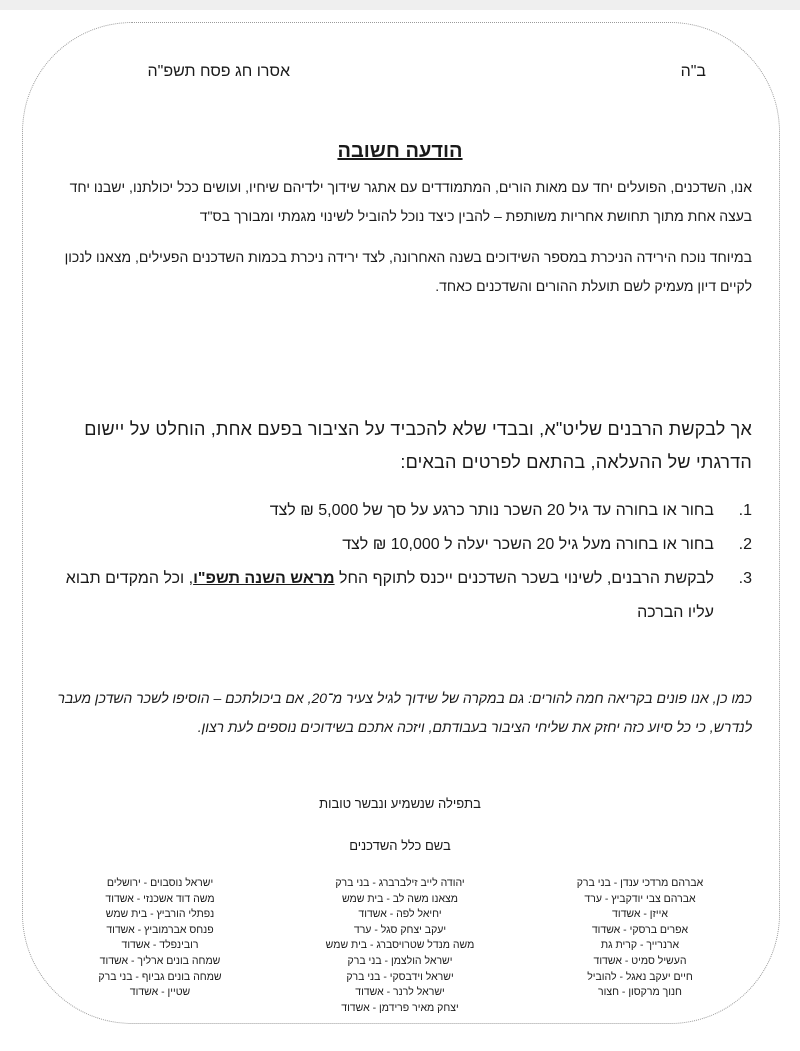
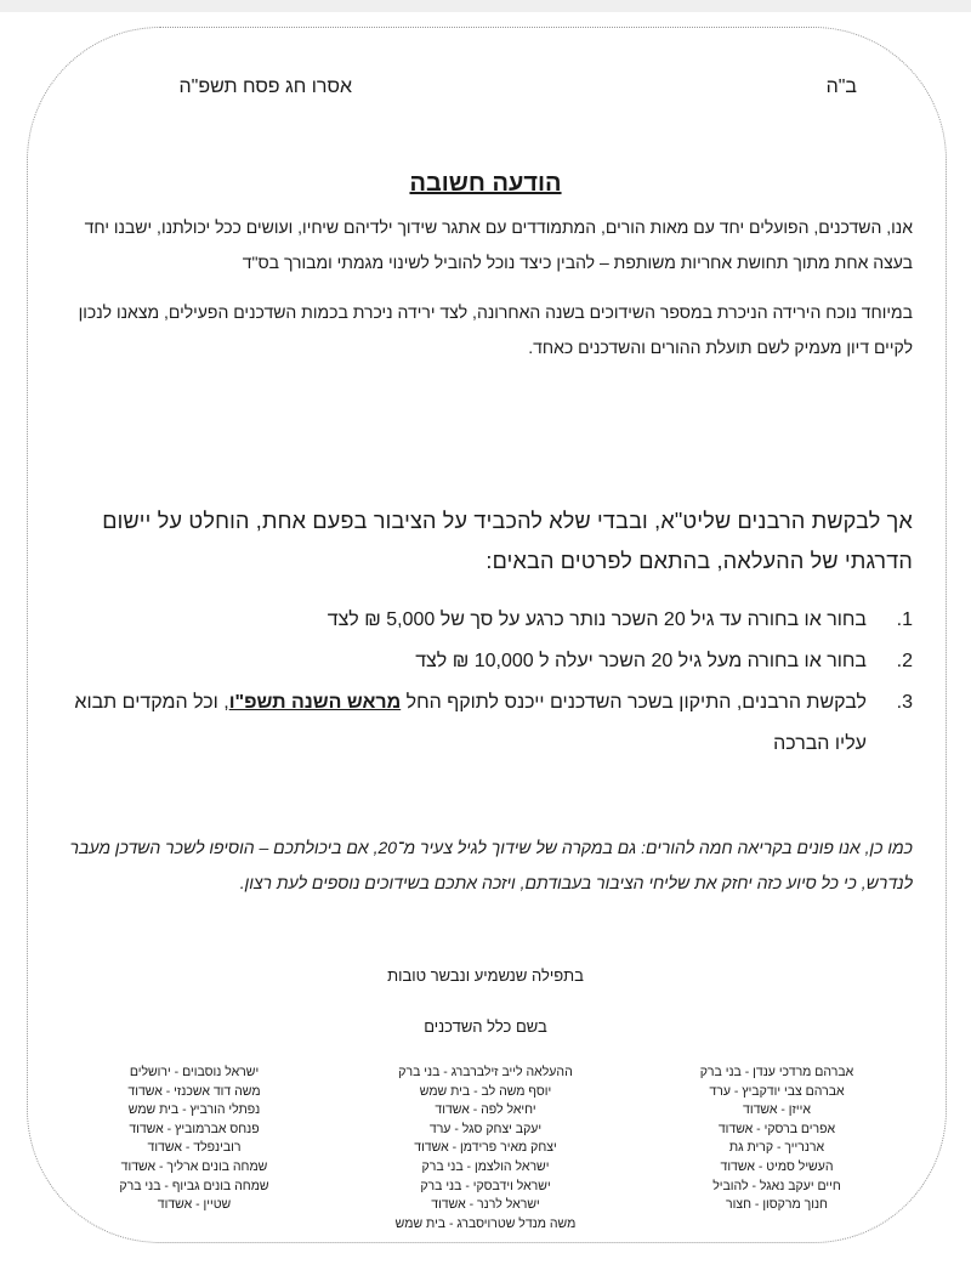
  ב"ה
  אסרו חג פסח תשפ"ה
  הודעה חשובה
  אנו, השדכנים, הפועלים יחד עם מאות הורים, המתמודדים עם אתגר שידוך ילדיהם שיחיו, ועושים ככל יכולתנו, ישבנו יחד בעצה אחת מתוך תחושת אחריות משותפת – להבין כיצד נוכל להוביל לשינוי מגמתי ומבורך בס"ד
  במיוחד נוכח הירידה הניכרת במספר השידוכים בשנה האחרונה, לצד ירידה ניכרת בכמות השדכנים הפעילים, מצאנו לנכון לקיים דיון מעמיק לשם תועלת ההורים והשדכנים כאחד.
  אך לבקשת הרבנים שליט"א, ובבדי שלא להכביד על הציבור בפעם אחת, הוחלט על יישום הדרגתי של ההעלאה, בהתאם לפרטים הבאים:
  1.
  בחור או בחורה עד גיל 20 השכר נותר כרגע על סך של 5,000 ₪ לצד
  2.
  בחור או בחורה מעל גיל 20 השכר יעלה ל 10,000 ₪ לצד
  3.
- לבקשת הרבנים, לשינוי בשכר השדכנים ייכנס לתוקף החל מראש השנה תשפ"ו, וכל המקדים תבוא עליו הברכה
+ לבקשת הרבנים, התיקון בשכר השדכנים ייכנס לתוקף החל מראש השנה תשפ"ו, וכל המקדים תבוא עליו הברכה
  כמו כן, אנו פונים בקריאה חמה להורים: גם במקרה של שידוך לגיל צעיר מ־20, אם ביכולתכם – הוסיפו לשכר השדכן מעבר לנדרש, כי כל סיוע כזה יחזק את שליחי הציבור בעבודתם, ויזכה אתכם בשידוכים נוספים לעת רצון.
  בתפילה שנשמיע ונבשר טובות
  בשם כלל השדכנים
  אברהם מרדכי ענדן - בני ברק
  אברהם צבי יודקביץ - ערד
  אייזן - אשדוד
  אפרים ברסקי - אשדוד
  ארנרייך - קרית גת
  העשיל סמיט - אשדוד
  חיים יעקב נאגל - להוביל
  חנוך מרקסון - חצור
- יהודה לייב זילברברג - בני ברק
+ ההעלאה לייב זילברברג - בני ברק
- מצאנו משה לב - בית שמש
+ יוסף משה לב - בית שמש
  יחיאל לפה - אשדוד
  יעקב יצחק סגל - ערד
- משה מנדל שטרויסברג - בית שמש
+ יצחק מאיר פרידמן - אשדוד
  ישראל הולצמן - בני ברק
  ישראל וידבסקי - בני ברק
  ישראל לרנר - אשדוד
- יצחק מאיר פרידמן - אשדוד
+ משה מנדל שטרויסברג - בית שמש
  ישראל נוסבוים - ירושלים
  משה דוד אשכנזי - אשדוד
  נפתלי הורביץ - בית שמש
  פנחס אברמוביץ - אשדוד
  רובינפלד - אשדוד
  שמחה בונים ארליך - אשדוד
  שמחה בונים גביוף - בני ברק
  שטיין - אשדוד
